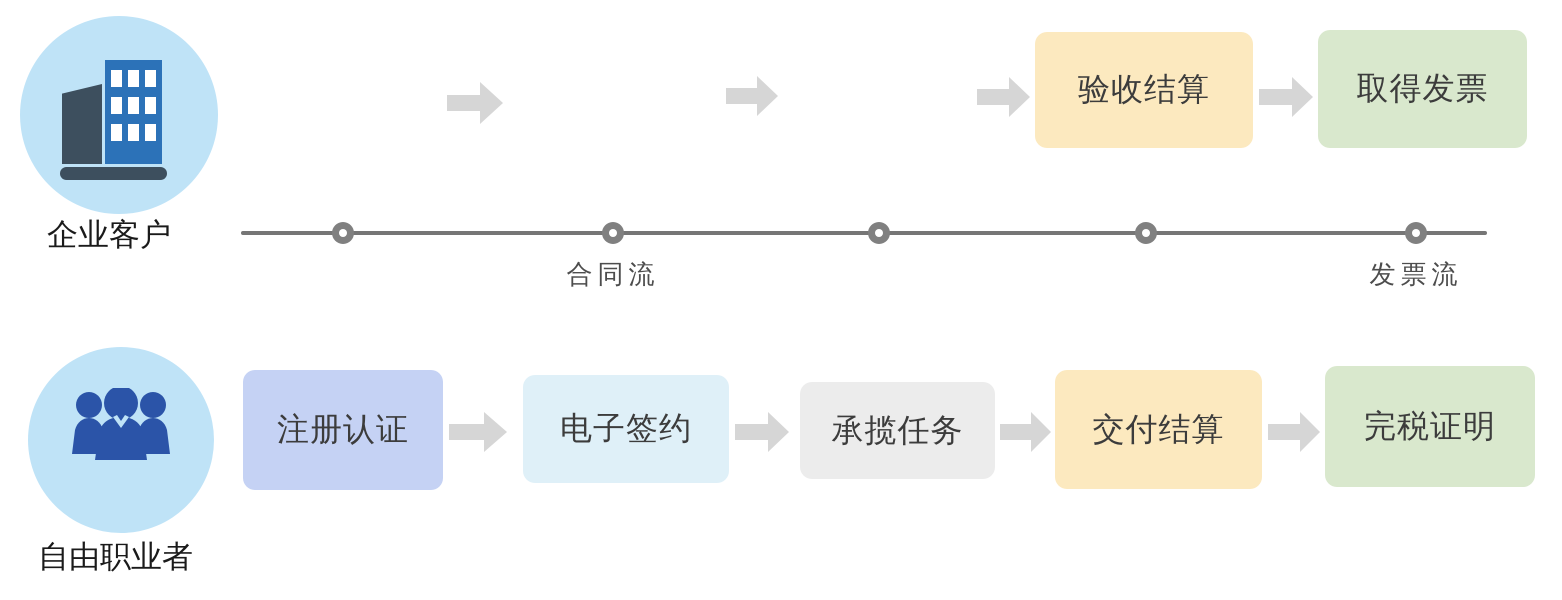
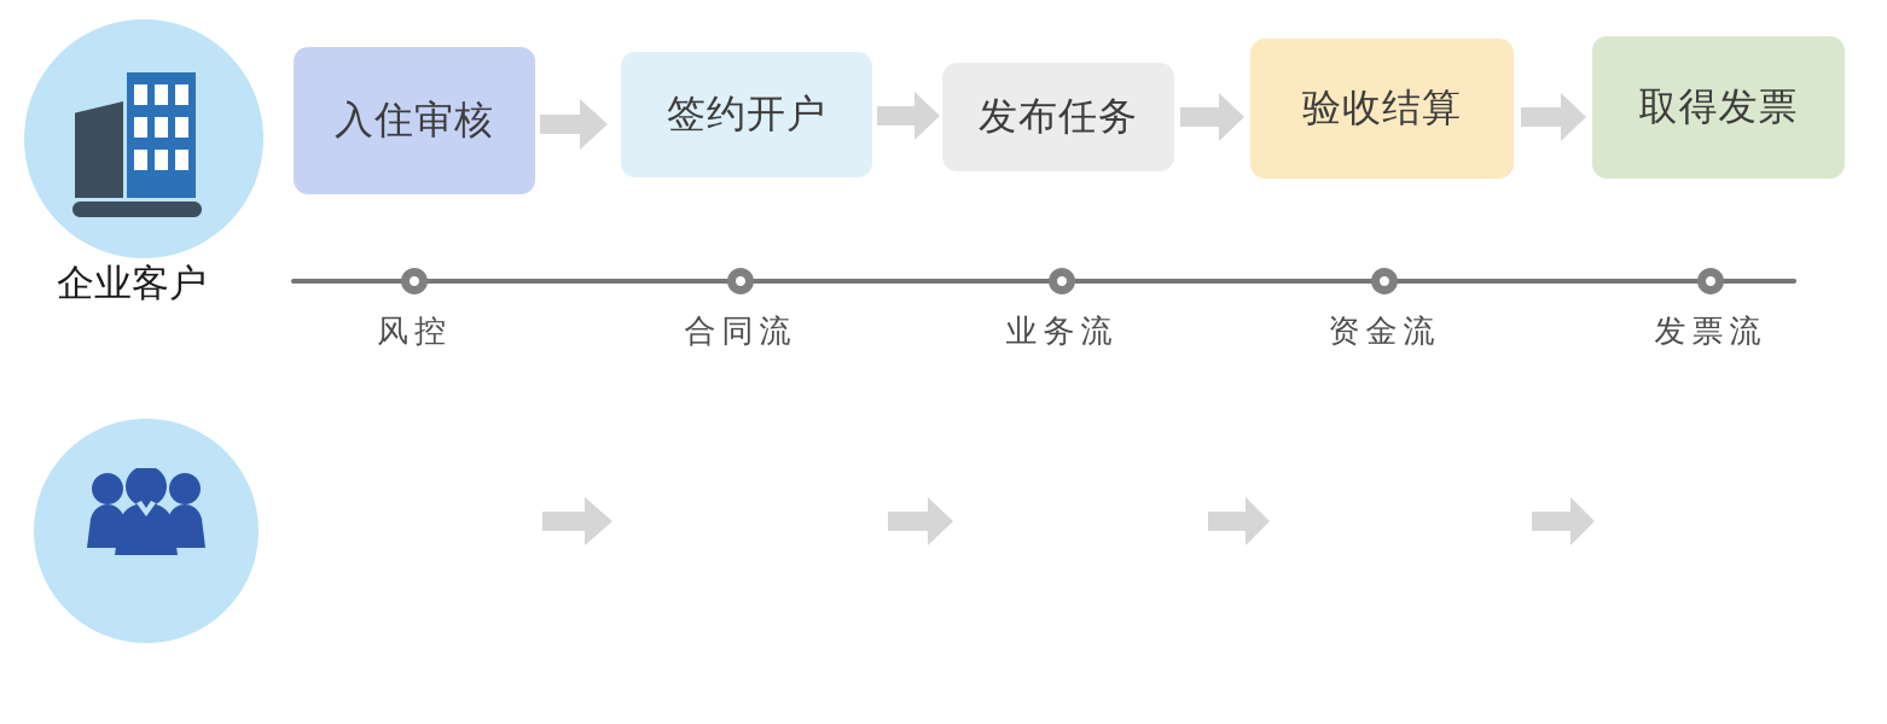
  企业客户
+ 入住审核
+ 签约开户
+ 发布任务
  验收结算
  取得发票
+ 风控
  合同流
+ 业务流
+ 资金流
  发票流
- 自由职业者
- 注册认证
- 电子签约
- 承揽任务
- 交付结算
- 完税证明
